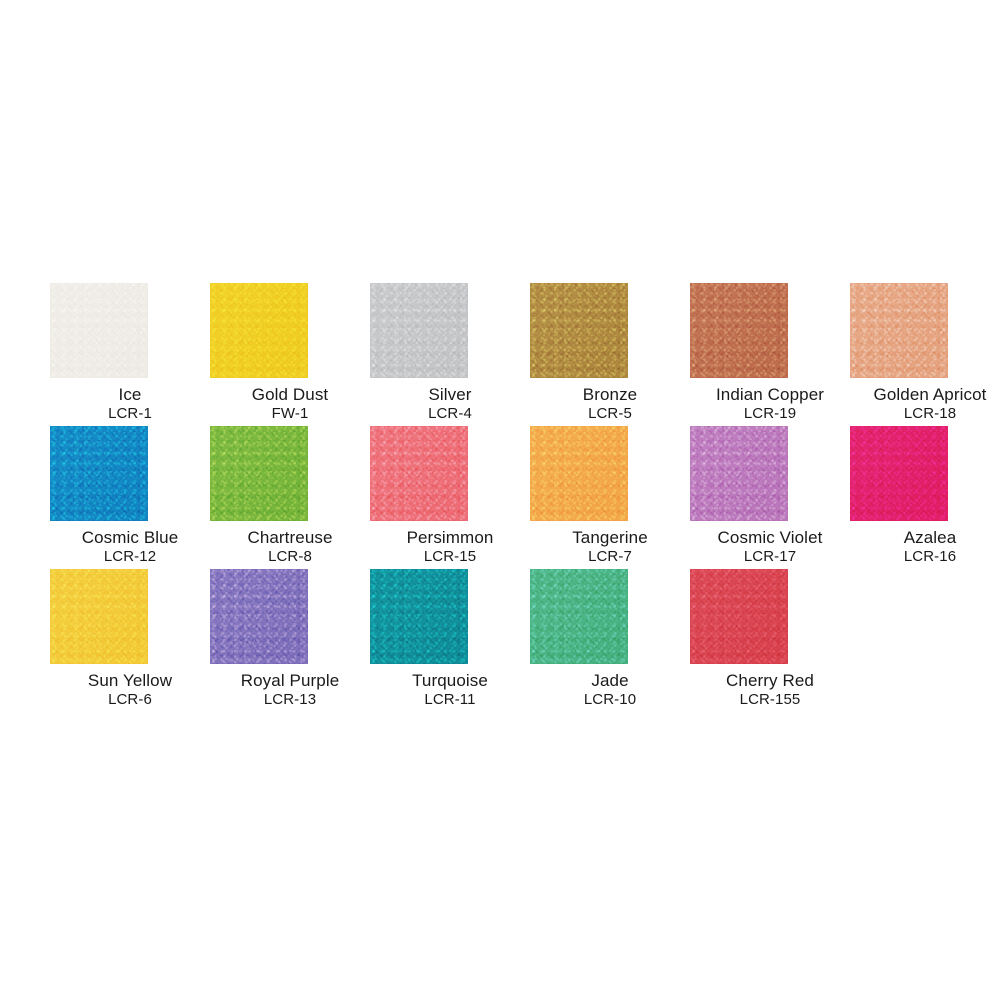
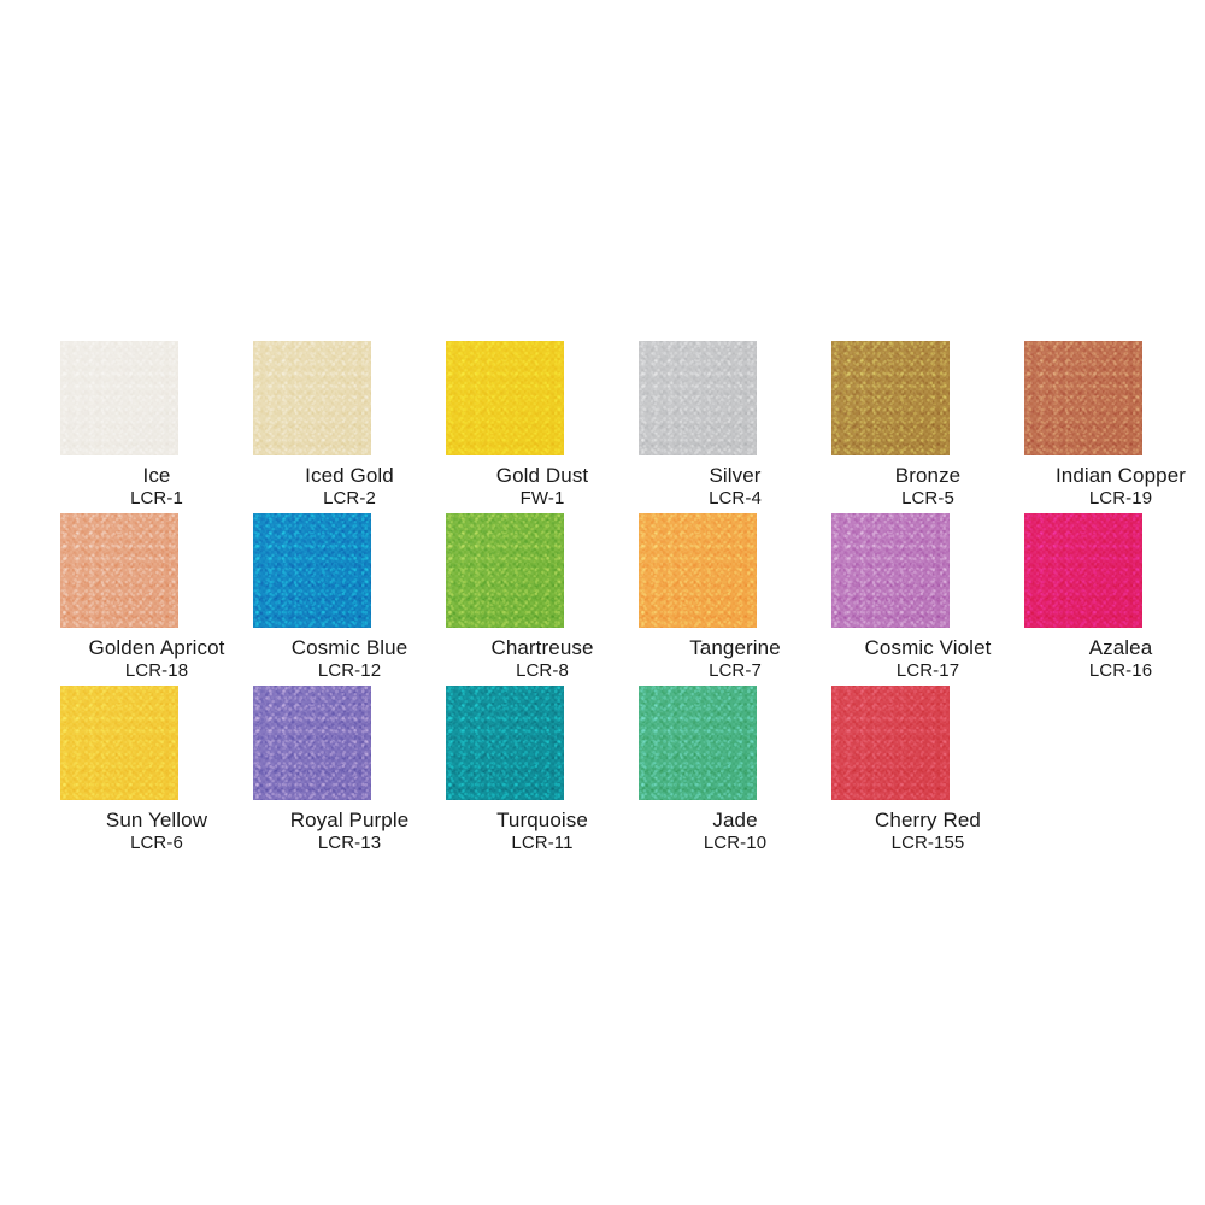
  Ice
  LCR-1
+ Iced Gold
+ LCR-2
  Gold Dust
  FW-1
  Silver
  LCR-4
  Bronze
  LCR-5
  Indian Copper
  LCR-19
  Golden Apricot
  LCR-18
  Cosmic Blue
  LCR-12
  Chartreuse
  LCR-8
- Persimmon
- LCR-15
  Tangerine
  LCR-7
  Cosmic Violet
  LCR-17
  Azalea
  LCR-16
  Sun Yellow
  LCR-6
  Royal Purple
  LCR-13
  Turquoise
  LCR-11
  Jade
  LCR-10
  Cherry Red
  LCR-155
